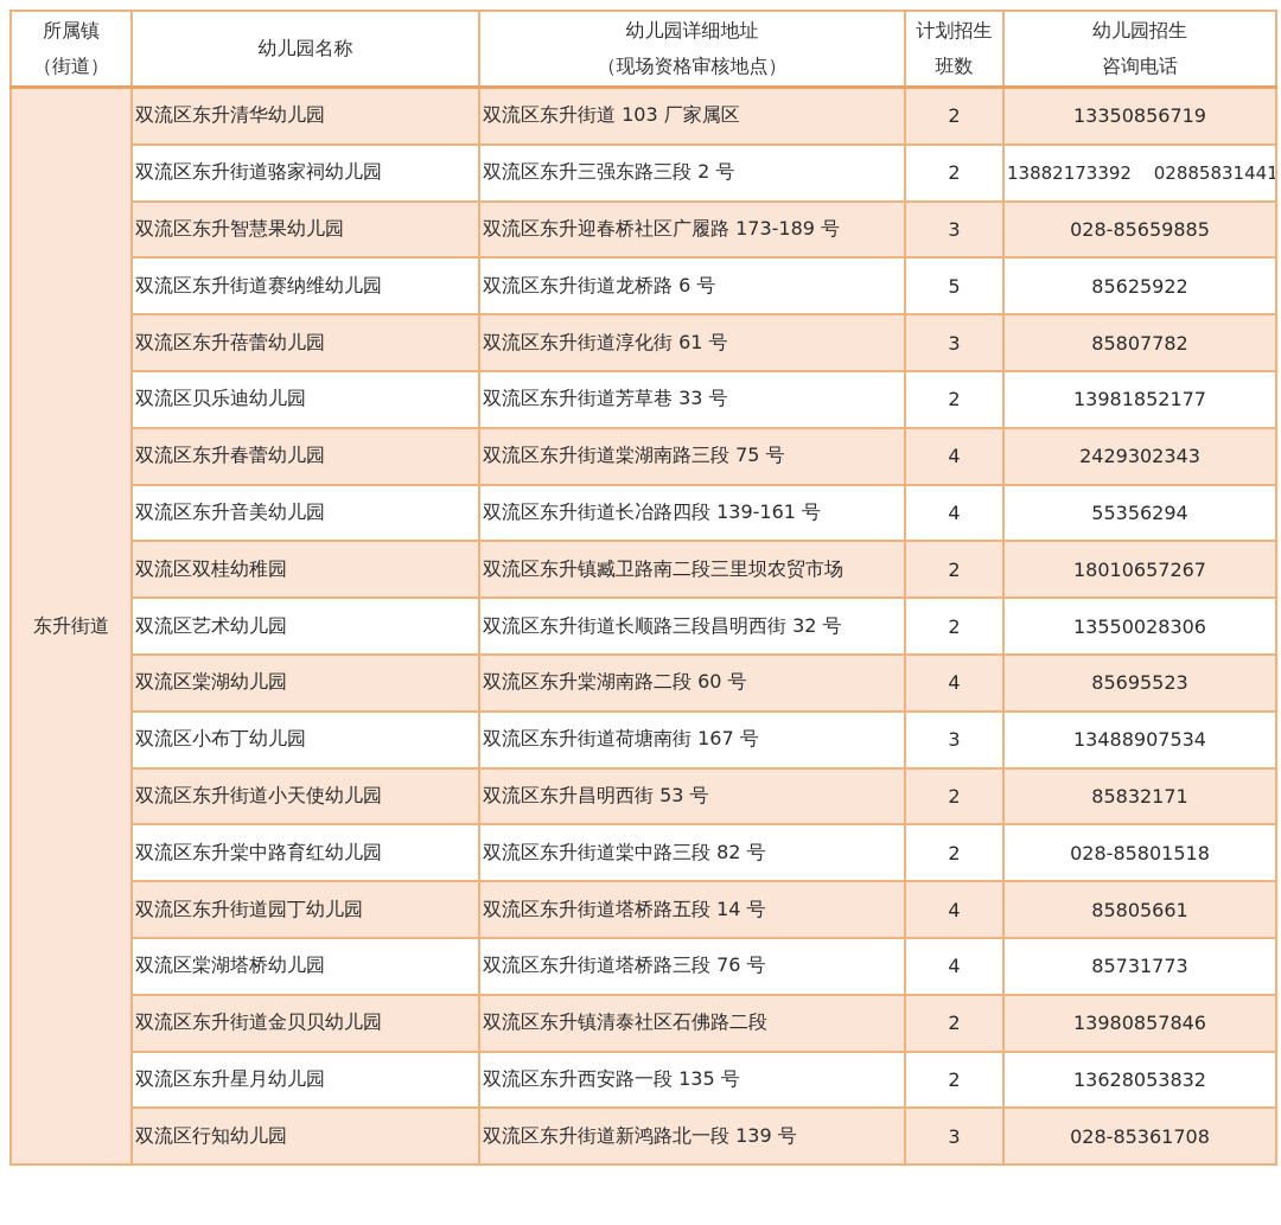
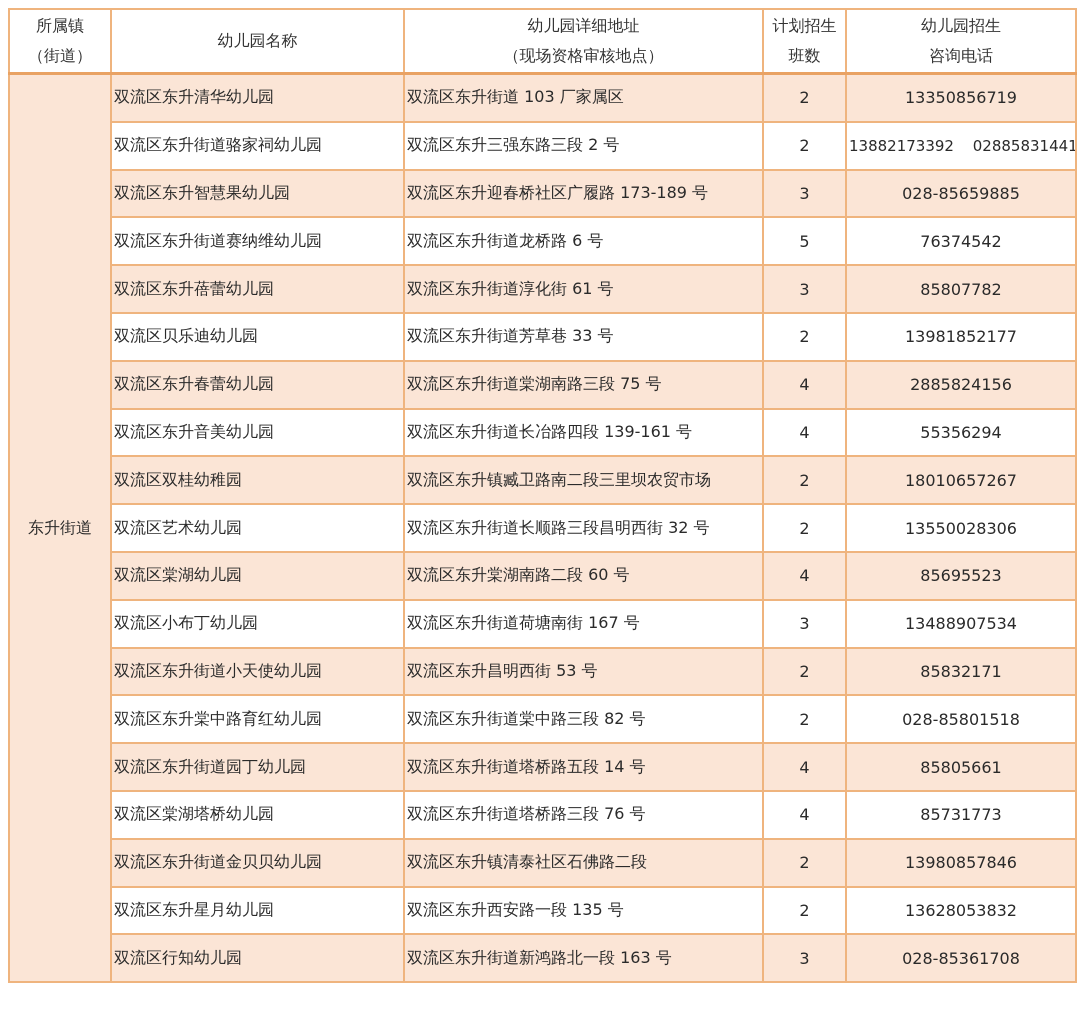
  所属镇 （街道）	幼儿园名称	幼儿园详细地址 （现场资格审核地点）	计划招生 班数	幼儿园招生 咨询电话
  东升街道	双流区东升清华幼儿园	双流区东升街道 103 厂家属区	2	13350856719
  双流区东升街道骆家祠幼儿园	双流区东升三强东路三段 2 号	2	13882173392 02885831441
  双流区东升智慧果幼儿园	双流区东升迎春桥社区广履路 173-189 号	3	028-85659885
- 双流区东升街道赛纳维幼儿园	双流区东升街道龙桥路 6 号	5	85625922
+ 双流区东升街道赛纳维幼儿园	双流区东升街道龙桥路 6 号	5	76374542
  双流区东升蓓蕾幼儿园	双流区东升街道淳化街 61 号	3	85807782
  双流区贝乐迪幼儿园	双流区东升街道芳草巷 33 号	2	13981852177
- 双流区东升春蕾幼儿园	双流区东升街道棠湖南路三段 75 号	4	2429302343
+ 双流区东升春蕾幼儿园	双流区东升街道棠湖南路三段 75 号	4	2885824156
  双流区东升音美幼儿园	双流区东升街道长冶路四段 139-161 号	4	55356294
  双流区双桂幼稚园	双流区东升镇臧卫路南二段三里坝农贸市场	2	18010657267
  双流区艺术幼儿园	双流区东升街道长顺路三段昌明西街 32 号	2	13550028306
  双流区棠湖幼儿园	双流区东升棠湖南路二段 60 号	4	85695523
  双流区小布丁幼儿园	双流区东升街道荷塘南街 167 号	3	13488907534
  双流区东升街道小天使幼儿园	双流区东升昌明西街 53 号	2	85832171
  双流区东升棠中路育红幼儿园	双流区东升街道棠中路三段 82 号	2	028-85801518
  双流区东升街道园丁幼儿园	双流区东升街道塔桥路五段 14 号	4	85805661
  双流区棠湖塔桥幼儿园	双流区东升街道塔桥路三段 76 号	4	85731773
  双流区东升街道金贝贝幼儿园	双流区东升镇清泰社区石佛路二段	2	13980857846
  双流区东升星月幼儿园	双流区东升西安路一段 135 号	2	13628053832
- 双流区行知幼儿园	双流区东升街道新鸿路北一段 139 号	3	028-85361708
+ 双流区行知幼儿园	双流区东升街道新鸿路北一段 163 号	3	028-85361708
